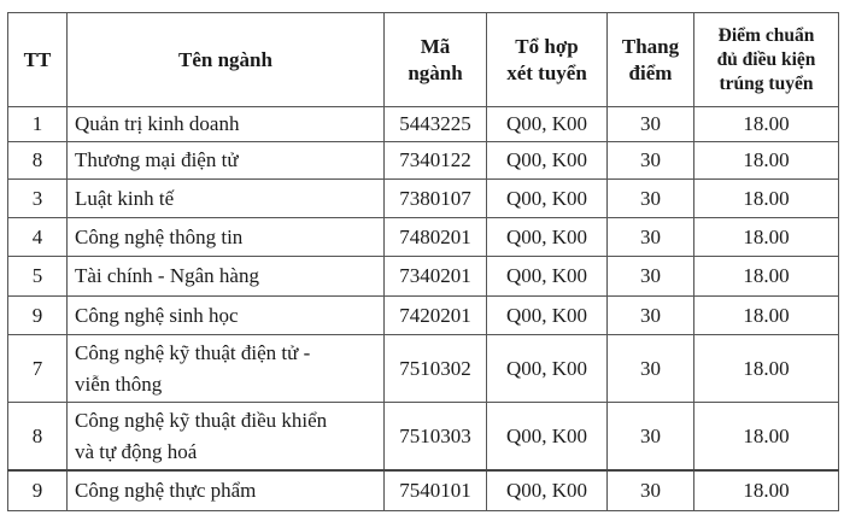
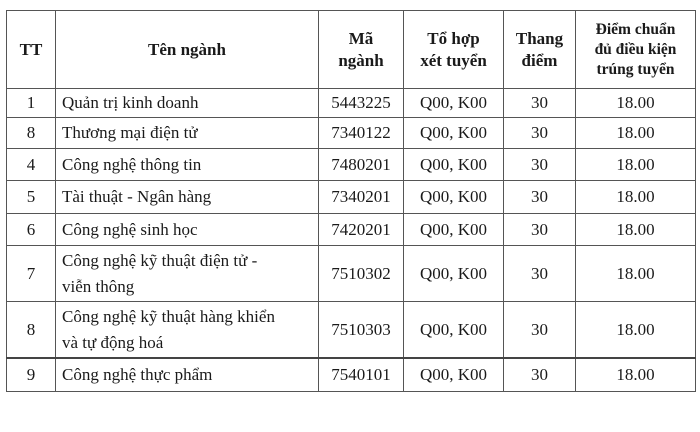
  TT	Tên ngành	Mã ngành	Tổ hợp xét tuyển	Thang điểm	Điểm chuẩn đủ điều kiện trúng tuyển
  1	Quản trị kinh doanh	5443225	Q00, K00	30	18.00
  8	Thương mại điện tử	7340122	Q00, K00	30	18.00
- 3	Luật kinh tế	7380107	Q00, K00	30	18.00
  4	Công nghệ thông tin	7480201	Q00, K00	30	18.00
- 5	Tài chính - Ngân hàng	7340201	Q00, K00	30	18.00
+ 5	Tài thuật - Ngân hàng	7340201	Q00, K00	30	18.00
- 9	Công nghệ sinh học	7420201	Q00, K00	30	18.00
+ 6	Công nghệ sinh học	7420201	Q00, K00	30	18.00
  7	Công nghệ kỹ thuật điện tử - viễn thông	7510302	Q00, K00	30	18.00
- 8	Công nghệ kỹ thuật điều khiển và tự động hoá	7510303	Q00, K00	30	18.00
+ 8	Công nghệ kỹ thuật hàng khiển và tự động hoá	7510303	Q00, K00	30	18.00
  9	Công nghệ thực phẩm	7540101	Q00, K00	30	18.00
